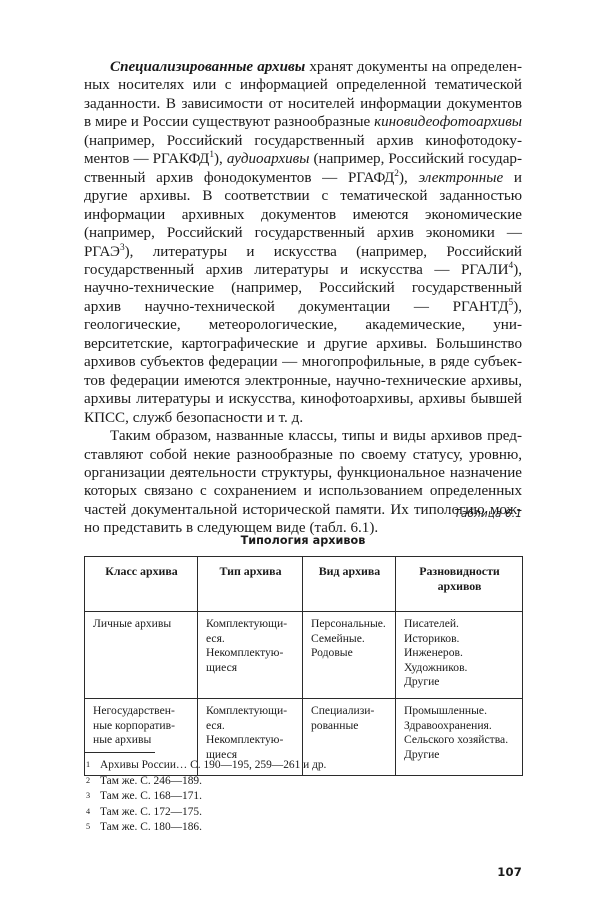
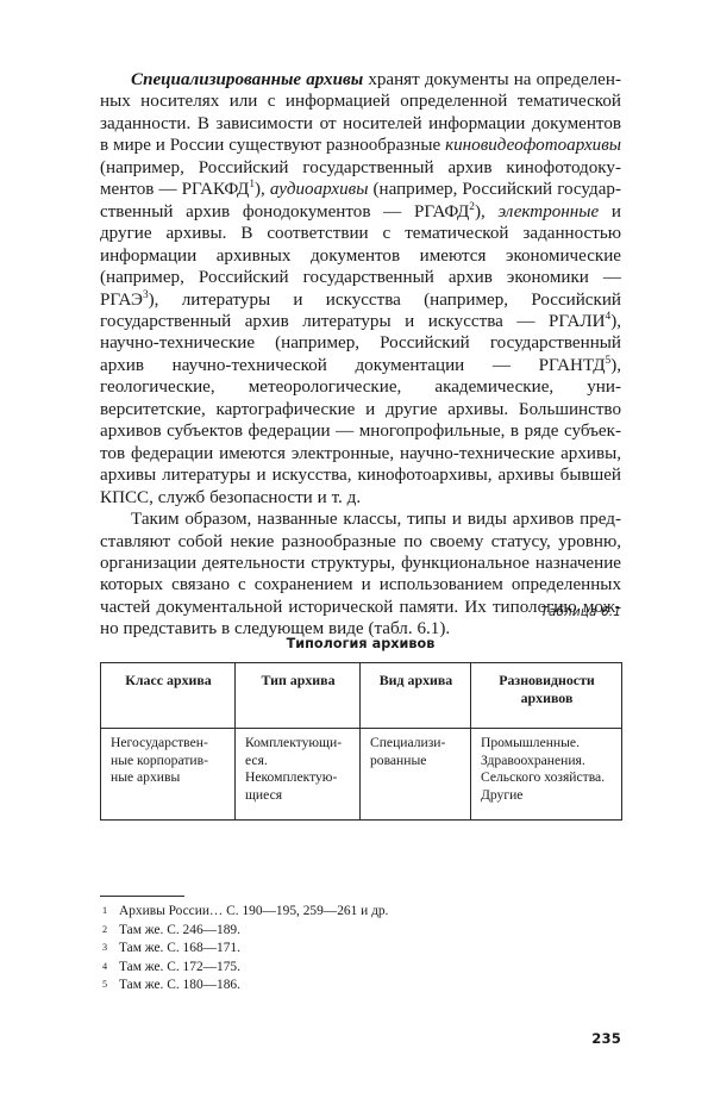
  Специализированные архивы хранят документы на определен­ных носителях или с информацией определенной тематической заданности. В зависимости от носителей информации документов в мире и России существуют разнообразные киновидеофотоархи­вы (например, Российский государственный архив кинофотодоку­ентов — РГАКФД1), аудиоархивы (например, Российский государ­твенный архив фонодокументов — РГАФД2), электронные и другие архивы. В соответствии с тематической заданностью информации архивных документов имеются экономические (например, Россий­ский государственный архив экономики — РГАЭ3), литературы и ис­кусства (например, Российский государственный архив литературы и искусства — РГАЛИ4), научно-технические (например, Россий­ский государственный архив научно-технической документации — РГАНТД5), геологические, метеорологические, академические, уни­ерситетские, картографические и другие архивы. Большинство архивов субъектов федерации — многопрофильные, в ряде субъек­ов федерации имеются электронные, научно-технические архивы, архивы литературы и искусства, кинофотоархивы, архивы бывшей КПСС, служб безопасности и т. д.
  Таким образом, названные классы, типы и виды архивов пред­ставляют собой некие разнообразные по своему статусу, уровню, организации деятельности структуры, функциональное назначение которых связано с сохранением и использованием определенных частей документальной исторической памяти. Их типологию мож­но представить в следующем виде (табл. 6.1).
  Таблица 6.1
  Типология архивов
  Класс архива	Тип архива	Вид архива	Разновидности архивов
- Личные архивы	Комплектующи­еся.Некомплектую­щиеся	Персональ­ные.Семейные.Родовые	Писателей.Историков.Инженеров.Художников.Другие
  Негосударствен­ные корпоратив­ные архивы	Комплектующи­еся.Некомплектую­щиеся	Специализи­рованные	Промышленные.Здравоохранения.Сельского хозяйства.Другие
  1
  Архивы России… С. 190—195, 259—261 и др.
  2
  Там же. С. 246—189.
  3
  Там же. С. 168—171.
  4
  Там же. С. 172—175.
  5
  Там же. С. 180—186.
- 107
+ 235
